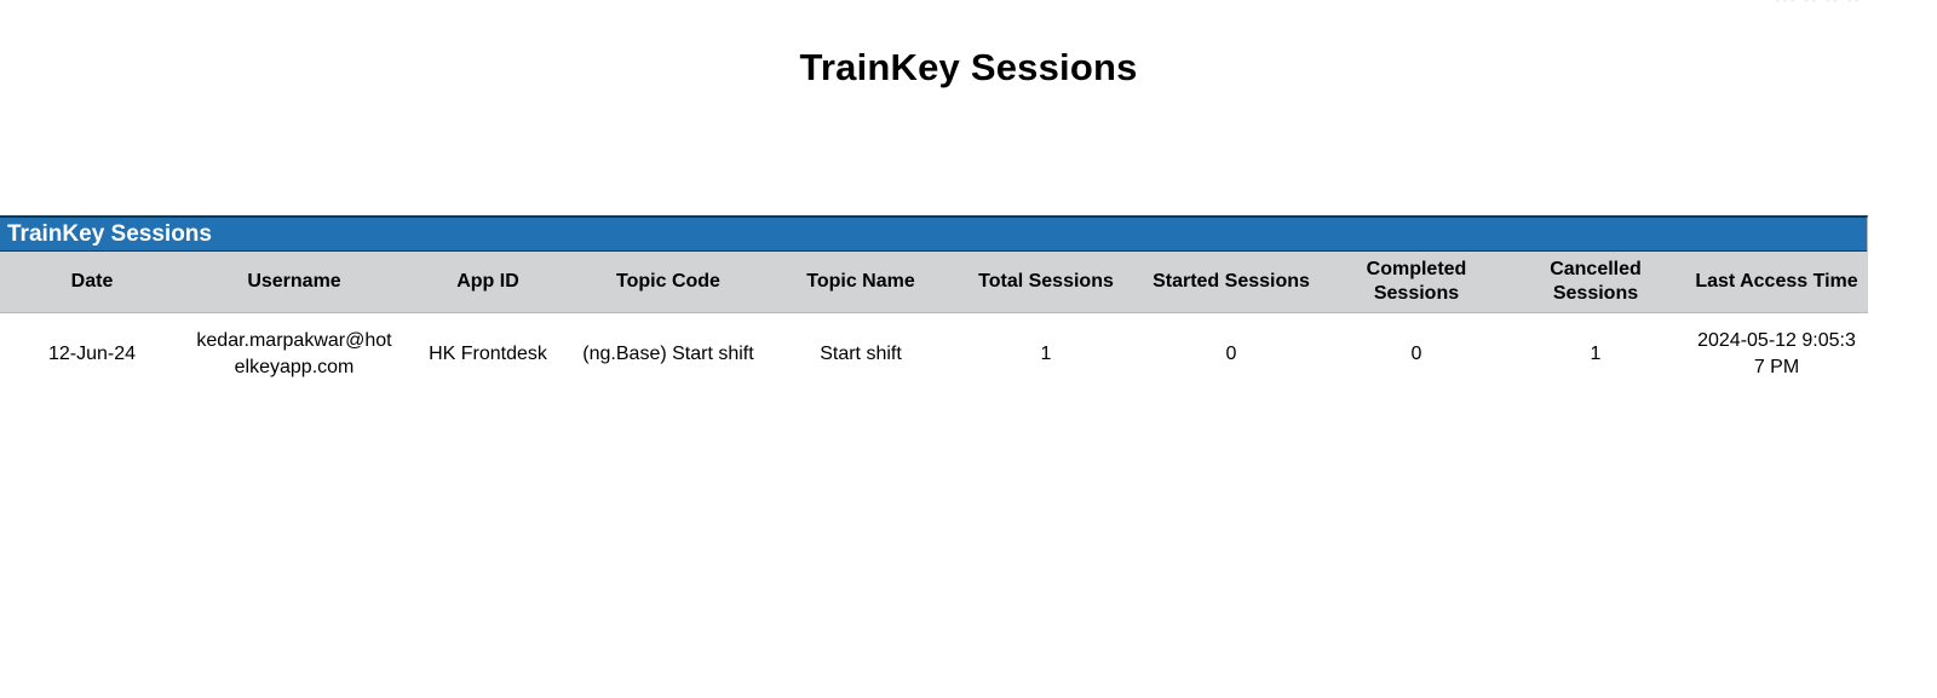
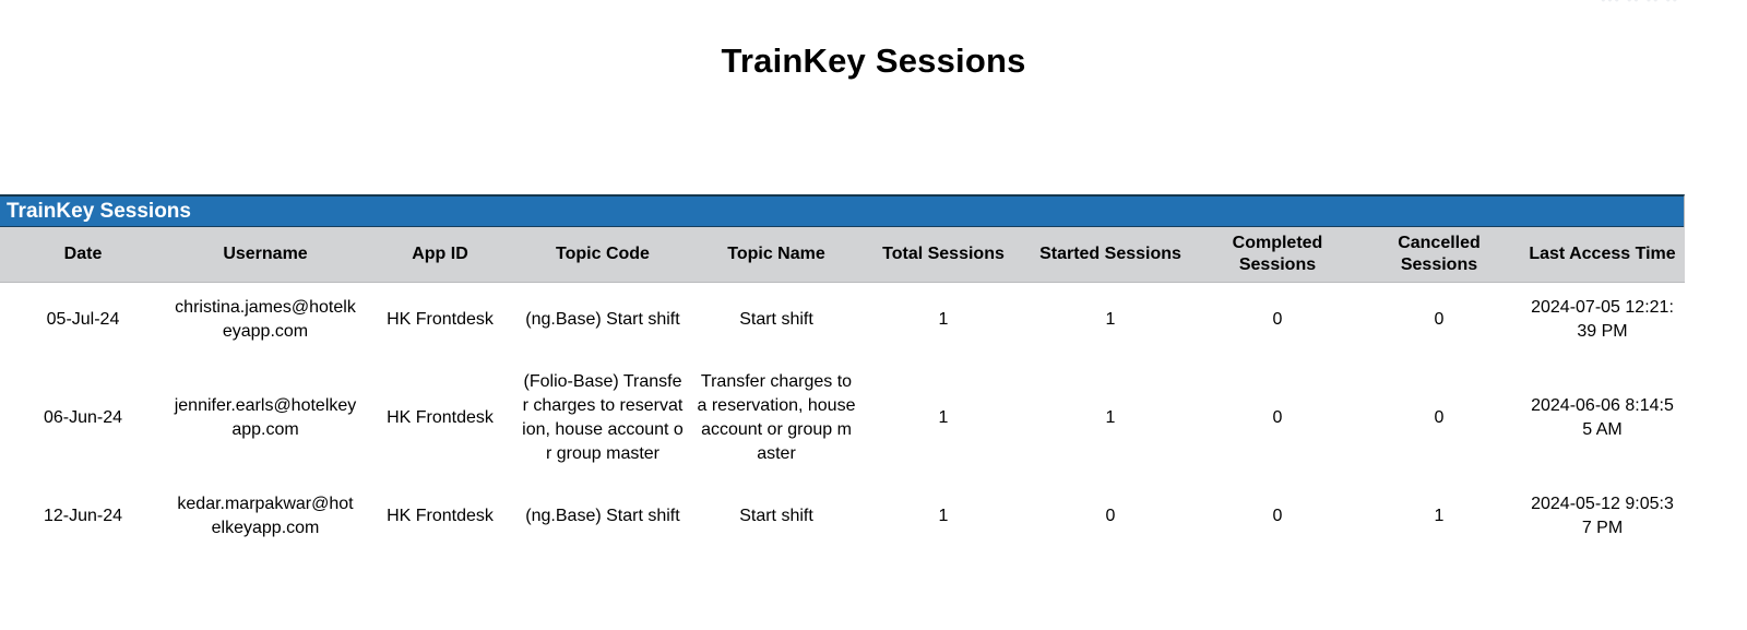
  TrainKey Sessions
  TrainKey Sessions
  Date	Username	App ID	Topic Code	Topic Name	Total Sessions	Started Sessions	Completed Sessions	Cancelled Sessions	Last Access Time
+ 05-Jul-24	christina.james@hotelkeyapp.com	HK Frontdesk	(ng.Base) Start shift	Start shift	1	1	0	0	2024-07-05 12:21:39 PM
+ 06-Jun-24	jennifer.earls@hotelkeyapp.com	HK Frontdesk	(Folio-Base) Transfer charges to reservation, house account or group master	Transfer charges to a reservation, house account or group master	1	1	0	0	2024-06-06 8:14:55 AM
  12-Jun-24	kedar.marpakwar@hotelkeyapp.com	HK Frontdesk	(ng.Base) Start shift	Start shift	1	0	0	1	2024-05-12 9:05:37 PM
